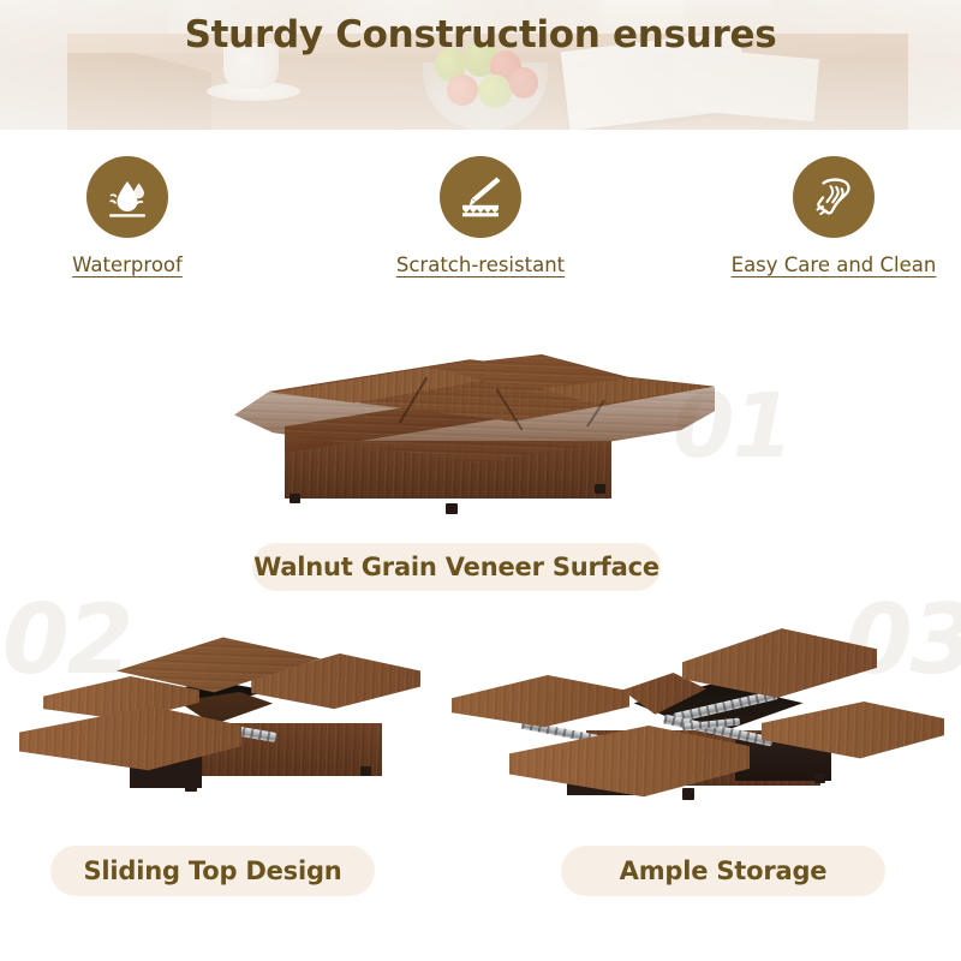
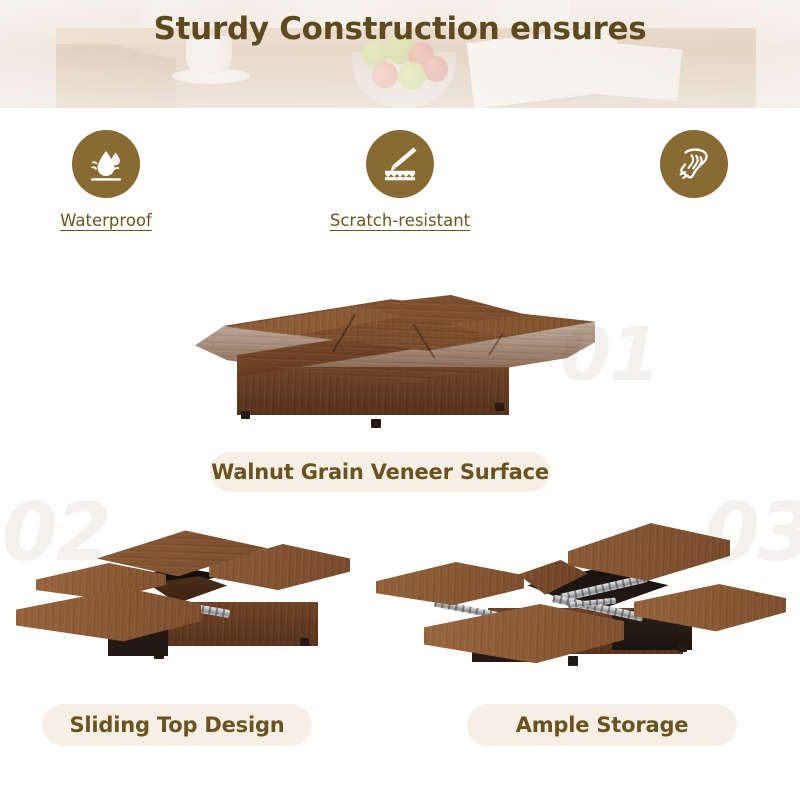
  Sturdy Construction ensures
  Waterproof
  Scratch-resistant
- Easy Care and Clean
  01
  02
  03
  Walnut Grain Veneer Surface
  Sliding Top Design
  Ample Storage
